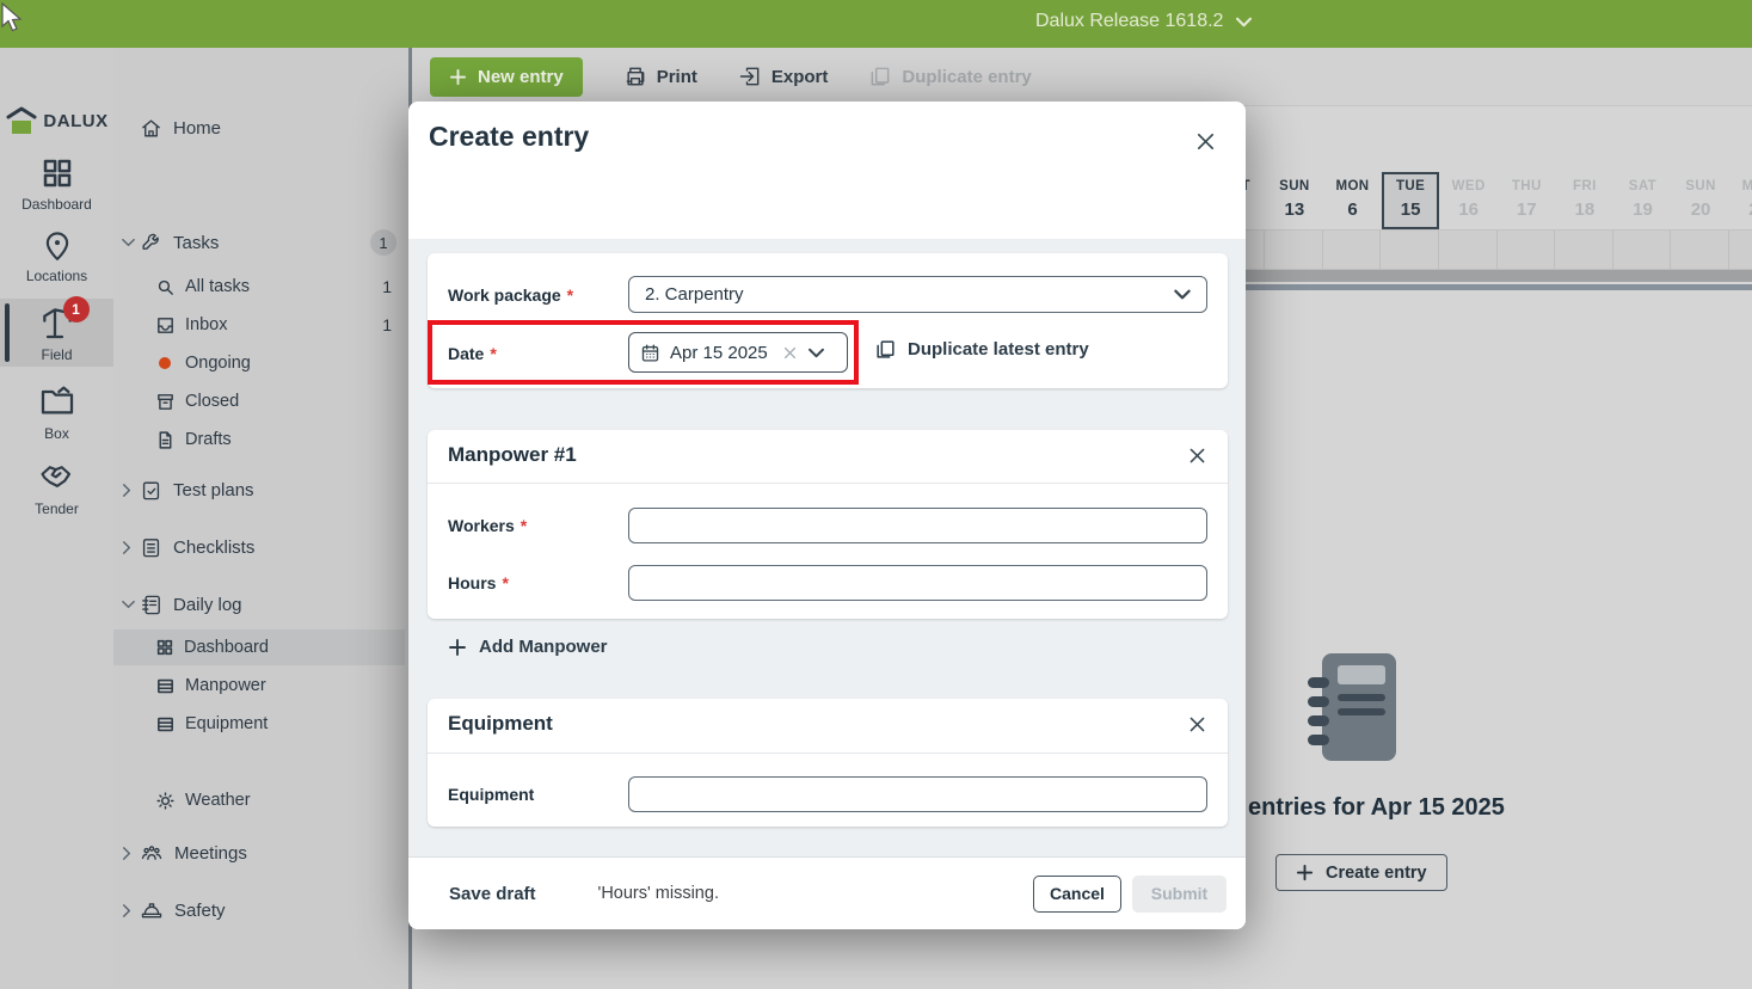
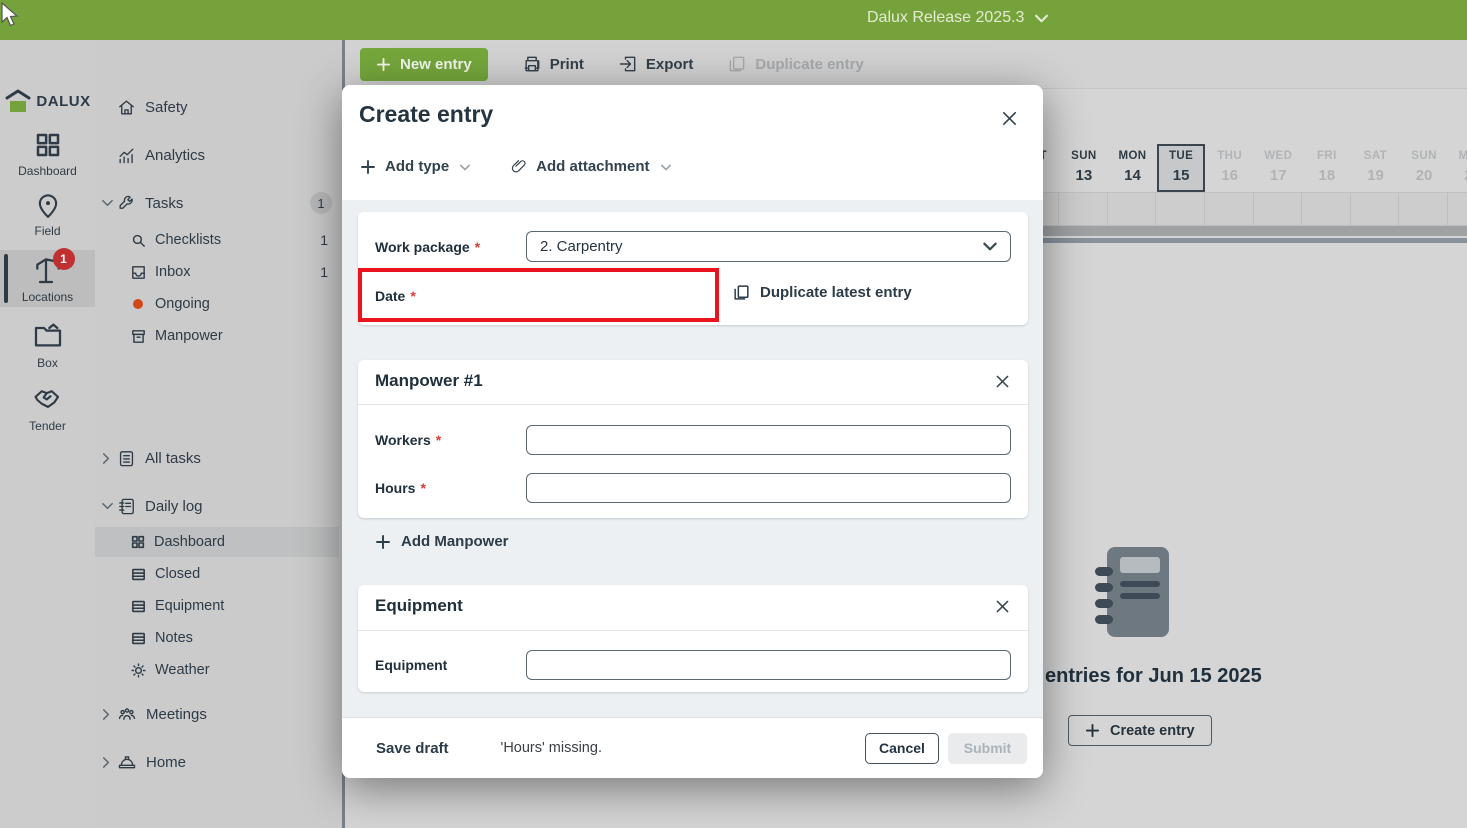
  New entry
  Print
  Export
  Duplicate entry
  SUN
  13
  MON
- 6
+ 14
  TUE
  15
- WED
+ THU
  16
- THU
+ WED
  17
  FRI
  18
  SAT
  19
  SUN
  20
- entries for Apr 15 2025
+ entries for Jun 15 2025
  Create entry
- Dalux Release 1618.2
+ Dalux Release 2025.3
  DALUX
  Dashboard
- Locations
+ Field
  1
- Field
+ Locations
  Box
  Tender
- Home
+ Safety
+ Analytics
  Tasks
  1
- All tasks
+ Checklists
  1
  Inbox
  1
  Ongoing
- Closed
+ Manpower
- Drafts
- Test plans
- Checklists
+ All tasks
  Daily log
  Dashboard
- Manpower
+ Closed
  Equipment
+ Notes
  Weather
  Meetings
- Safety
+ Home
  Create entry
+ Add type
+ Add attachment
  Work package *
  2. Carpentry
  Date *
- Apr 15 2025
  Duplicate latest entry
  Manpower #1
  Workers *
  Hours *
  Add Manpower
  Equipment
  Equipment
  Save draft
  'Hours' missing.
  Cancel
  Submit
